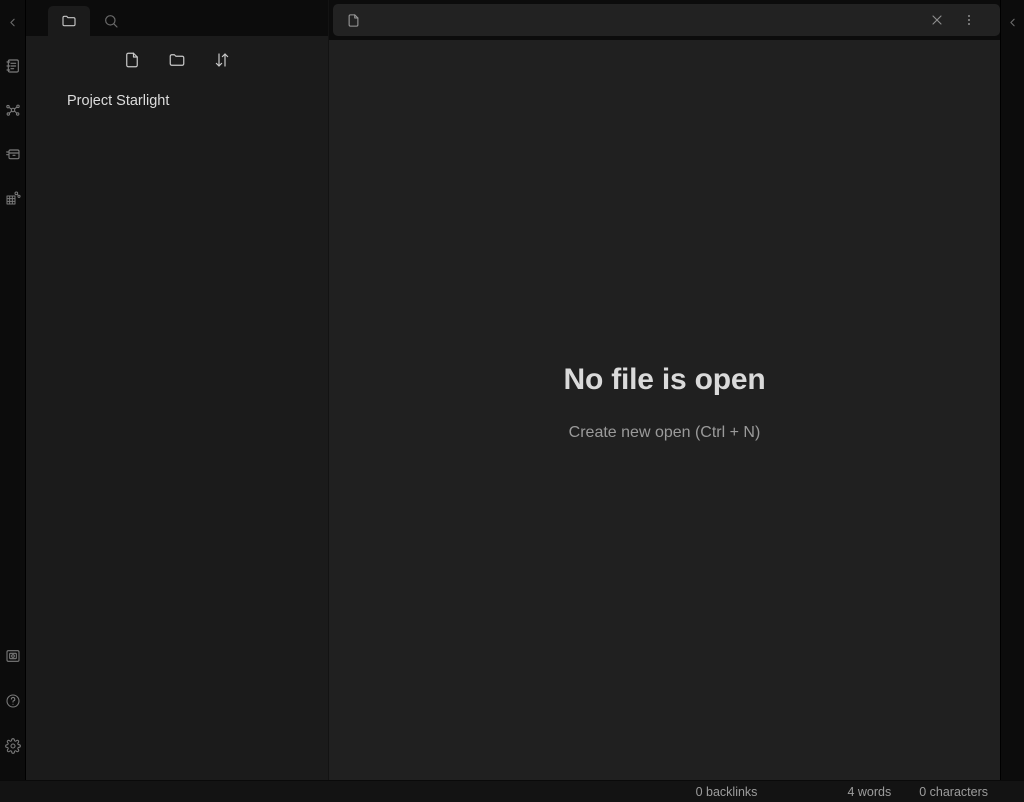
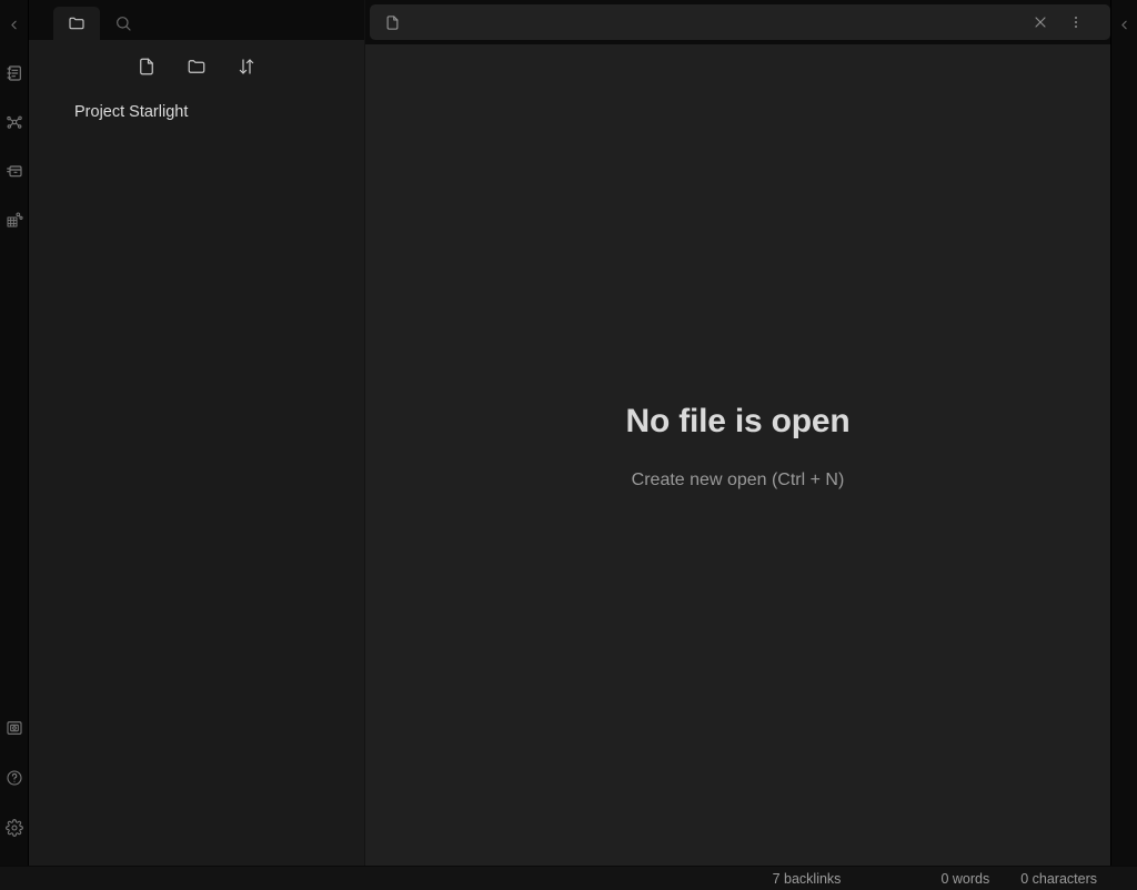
  Project Starlight
  No file is open
  Create new open (Ctrl + N)
- 0 backlinks
+ 7 backlinks
- 4 words
+ 0 words
  0 characters
